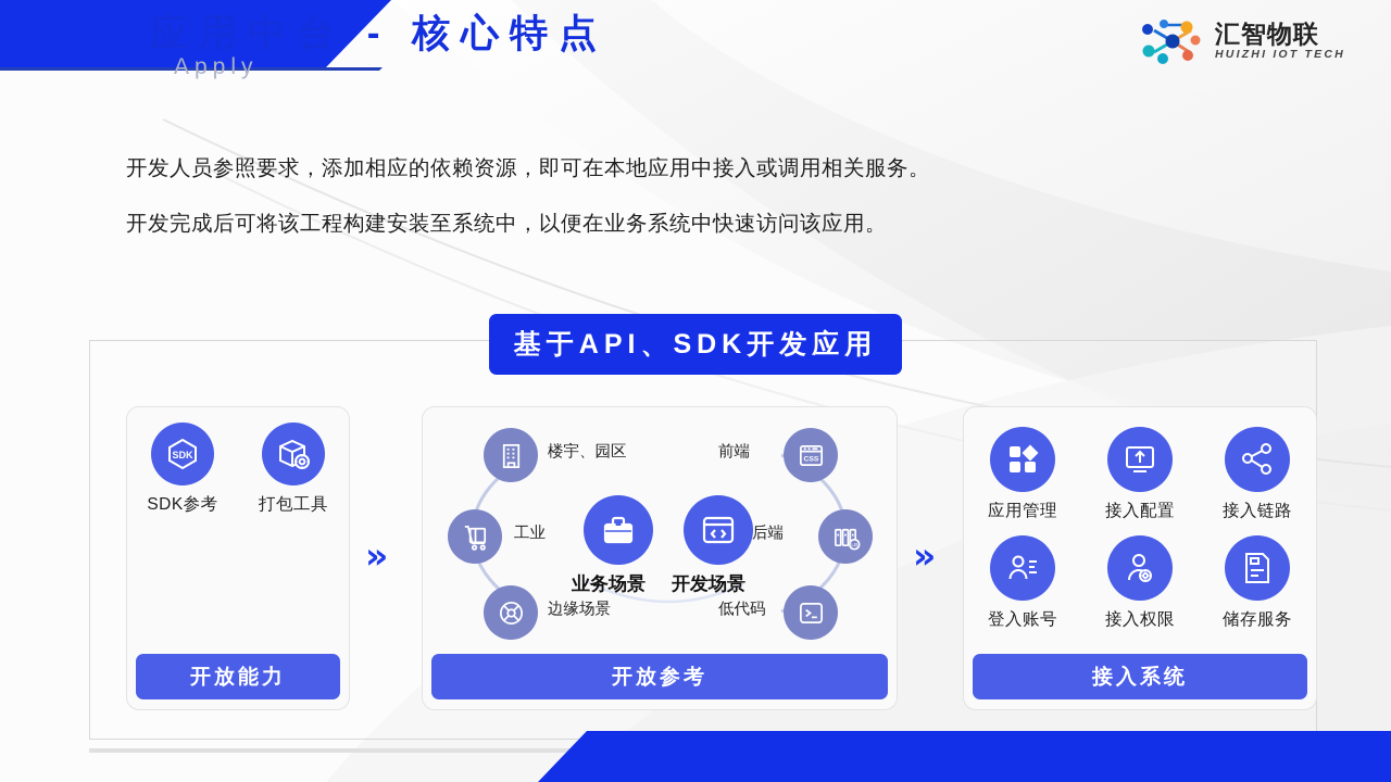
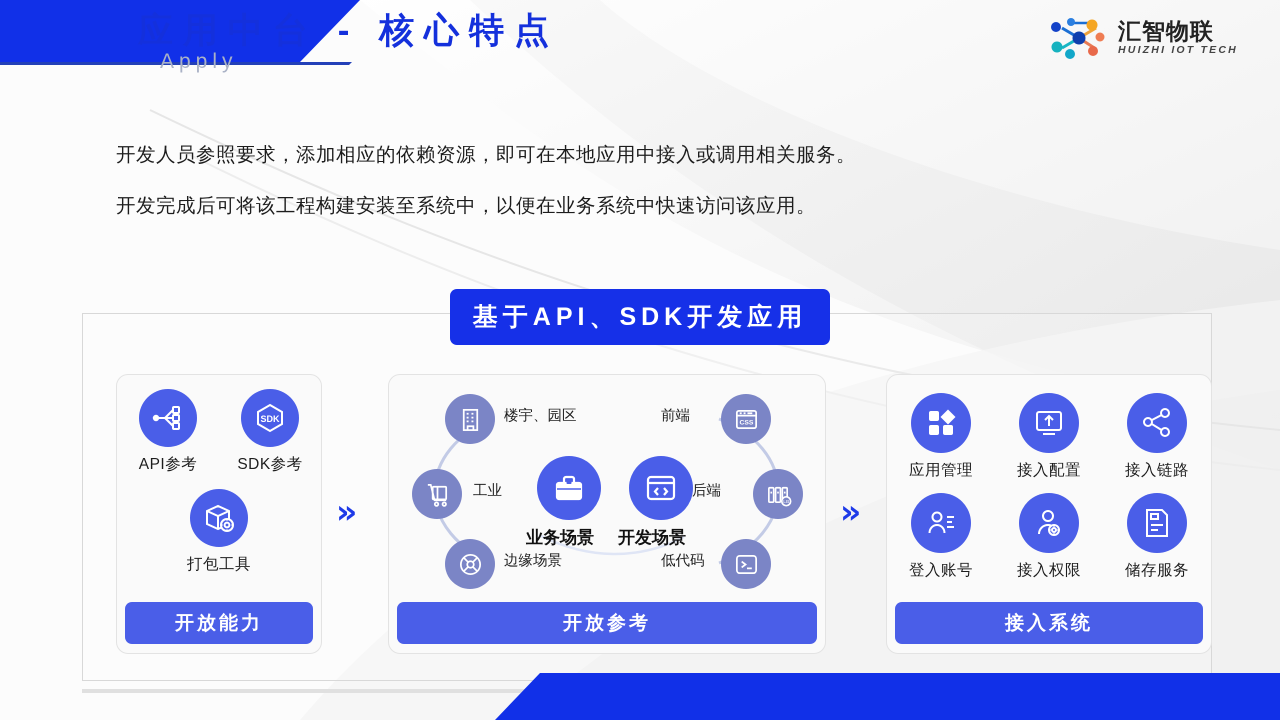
  应用中台 - 核心特点
  Apply
  汇智物联
  HUIZHI IOT TECH
  开发人员参照要求，添加相应的依赖资源，即可在本地应用中接入或调用相关服务。
  开发完成后可将该工程构建安装至系统中，以便在业务系统中快速访问该应用。
  基于API、SDK开发应用
+ API参考
  SDK
  SDK参考
  打包工具
  开放能力
  »
  楼宇、园区
  工业
  边缘场景
  前端
  后端
  低代码
  业务场景
  开发场景
  开放参考
  »
  应用管理
  接入配置
  接入链路
  登入账号
  接入权限
  储存服务
  接入系统
